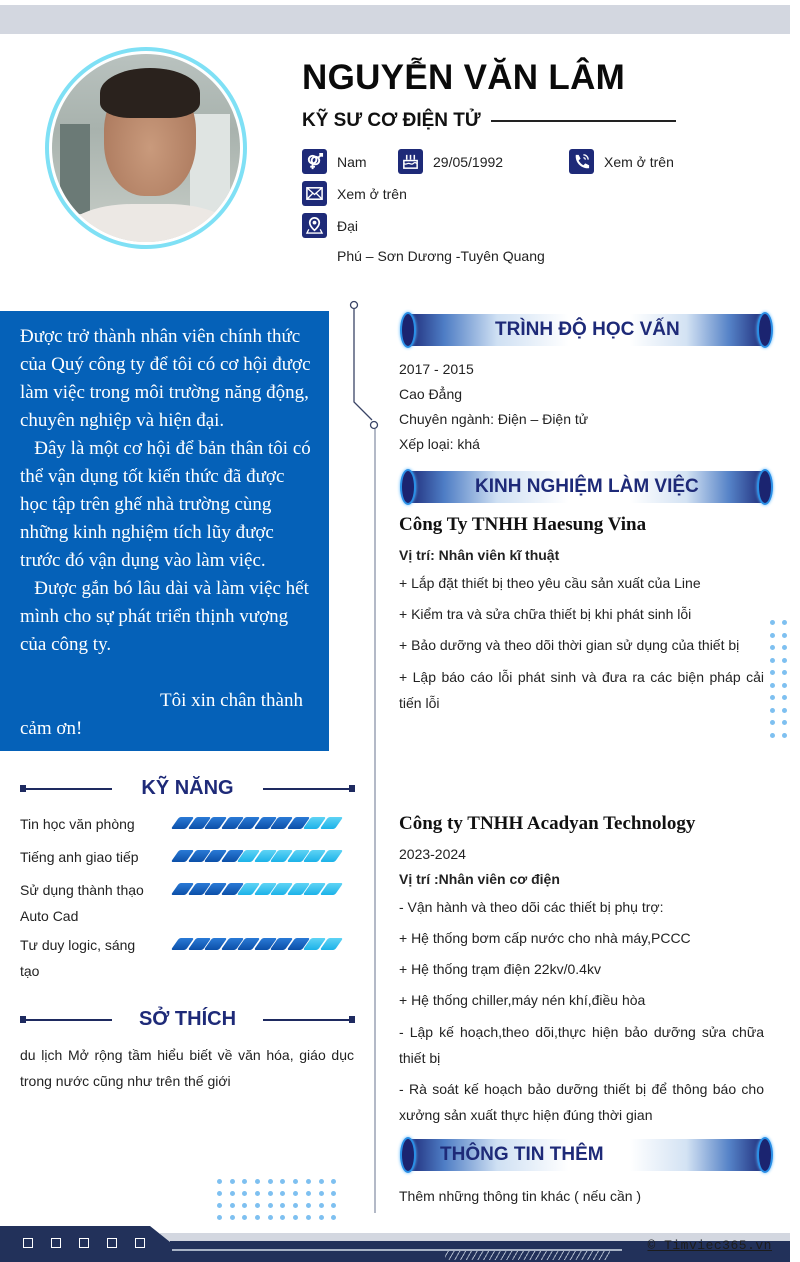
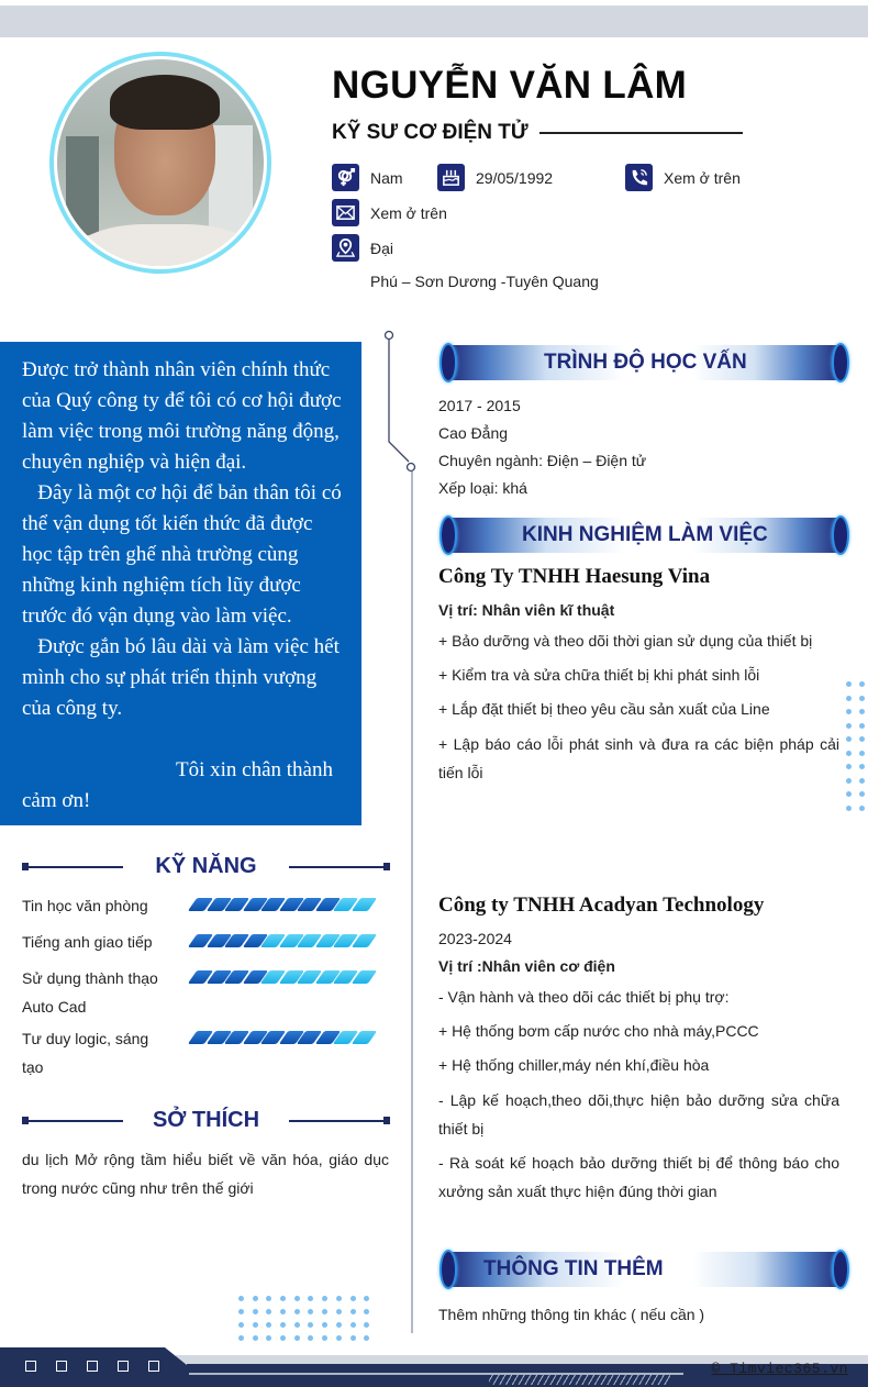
  NGUYỄN VĂN LÂM
  KỸ SƯ CƠ ĐIỆN TỬ
  Nam
  29/05/1992
  Xem ở trên
  Xem ở trên
  Đại
  Phú – Sơn Dương -Tuyên Quang
  Được trở thành nhân viên chính thức của Quý công ty để tôi có cơ hội được làm việc trong môi trường năng động, chuyên nghiệp và hiện đại.
  Đây là một cơ hội để bản thân tôi có thể vận dụng tốt kiến thức đã được học tập trên ghế nhà trường cùng những kinh nghiệm tích lũy được trước đó vận dụng vào làm việc.
  Được gắn bó lâu dài và làm việc hết mình cho sự phát triển thịnh vượng của công ty.
  Tôi xin chân thành
  cảm ơn!
  KỸ NĂNG
  Tin học văn phòng
  Tiếng anh giao tiếp
  Sử dụng thành thạo
  Auto Cad
  Tư duy logic, sáng
  tạo
  SỞ THÍCH
  du lịch Mở rộng tầm hiểu biết về văn hóa, giáo dục trong nước cũng như trên thế giới
  TRÌNH ĐỘ HỌC VẤN
  2017 - 2015
  Cao Đẳng
  Chuyên ngành: Điện – Điện tử
  Xếp loại: khá
  KINH NGHIỆM LÀM VIỆC
  Công Ty TNHH Haesung Vina
  Vị trí: Nhân viên kĩ thuật
- + Lắp đặt thiết bị theo yêu cầu sản xuất của Line
+ + Bảo dưỡng và theo dõi thời gian sử dụng của thiết bị
  + Kiểm tra và sửa chữa thiết bị khi phát sinh lỗi
- + Bảo dưỡng và theo dõi thời gian sử dụng của thiết bị
+ + Lắp đặt thiết bị theo yêu cầu sản xuất của Line
  + Lập báo cáo lỗi phát sinh và đưa ra các biện pháp cải tiến lỗi
  Công ty TNHH Acadyan Technology
  2023-2024
  Vị trí :Nhân viên cơ điện
  - Vận hành và theo dõi các thiết bị phụ trợ:
  + Hệ thống bơm cấp nước cho nhà máy,PCCC
- + Hệ thống trạm điện 22kv/0.4kv
  + Hệ thống chiller,máy nén khí,điều hòa
  - Lập kế hoạch,theo dõi,thực hiện bảo dưỡng sửa chữa thiết bị
  - Rà soát kế hoạch bảo dưỡng thiết bị để thông báo cho xưởng sản xuất thực hiện đúng thời gian
  THÔNG TIN THÊM
  Thêm những thông tin khác ( nếu cần )
  © Timviec365.vn
